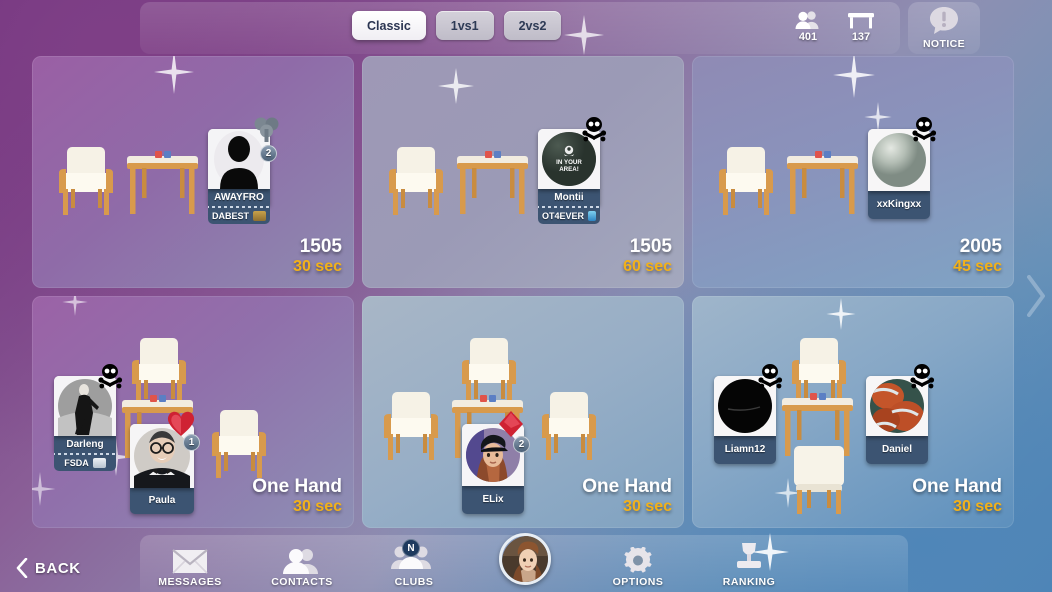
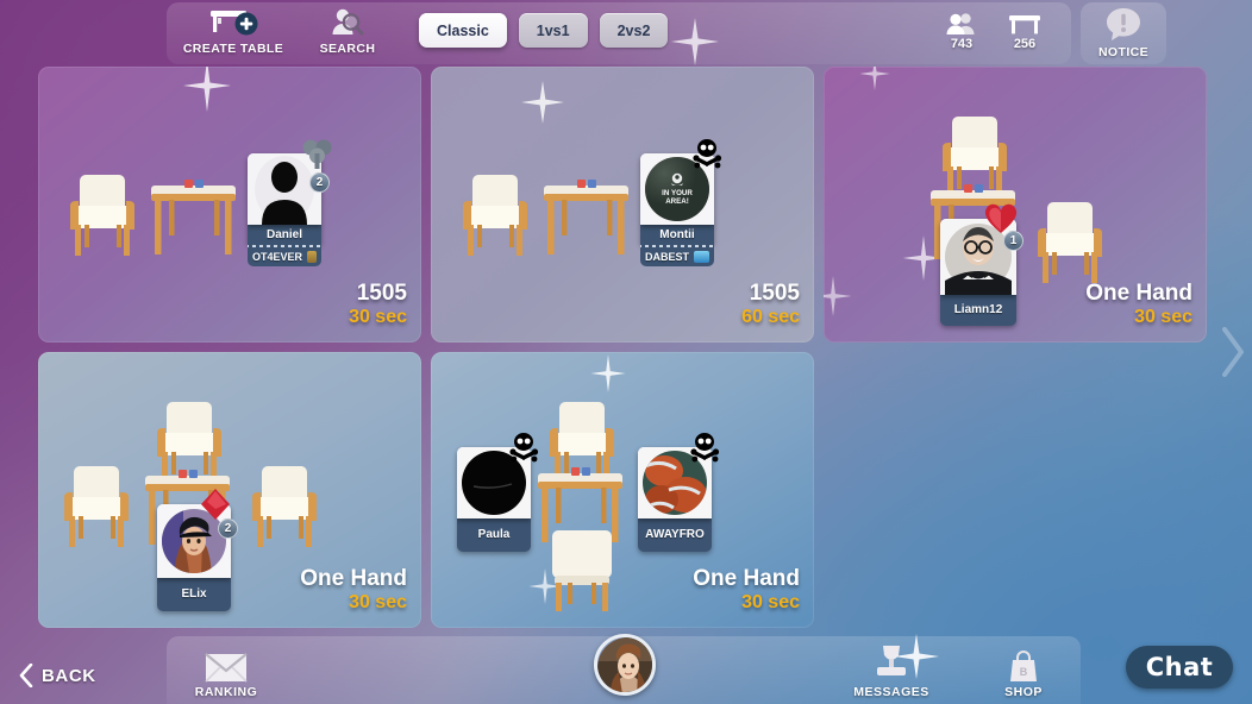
+ CREATE TABLE
+ SEARCH
  Classic
  1vs1
  2vs2
- 401
+ 743
- 137
+ 256
  NOTICE
  2
- AWAYFRO
+ Daniel
- DABEST
+ OT4EVER
  1505
  30 sec
  Montii
- OT4EVER
+ DABEST
  1505
  60 sec
- xxKingxx
- 2005
- 45 sec
- Darleng
- FSDA
  1
- Paula
+ Liamn12
  One Hand
  30 sec
  2
  ELix
  One Hand
  30 sec
- Liamn12
+ Paula
- Daniel
+ AWAYFRO
  One Hand
  30 sec
  BACK
- MESSAGES
+ RANKING
- CONTACTS
- N
- CLUBS
- OPTIONS
- RANKING
+ MESSAGES
+ B
+ SHOP
+ Chat
